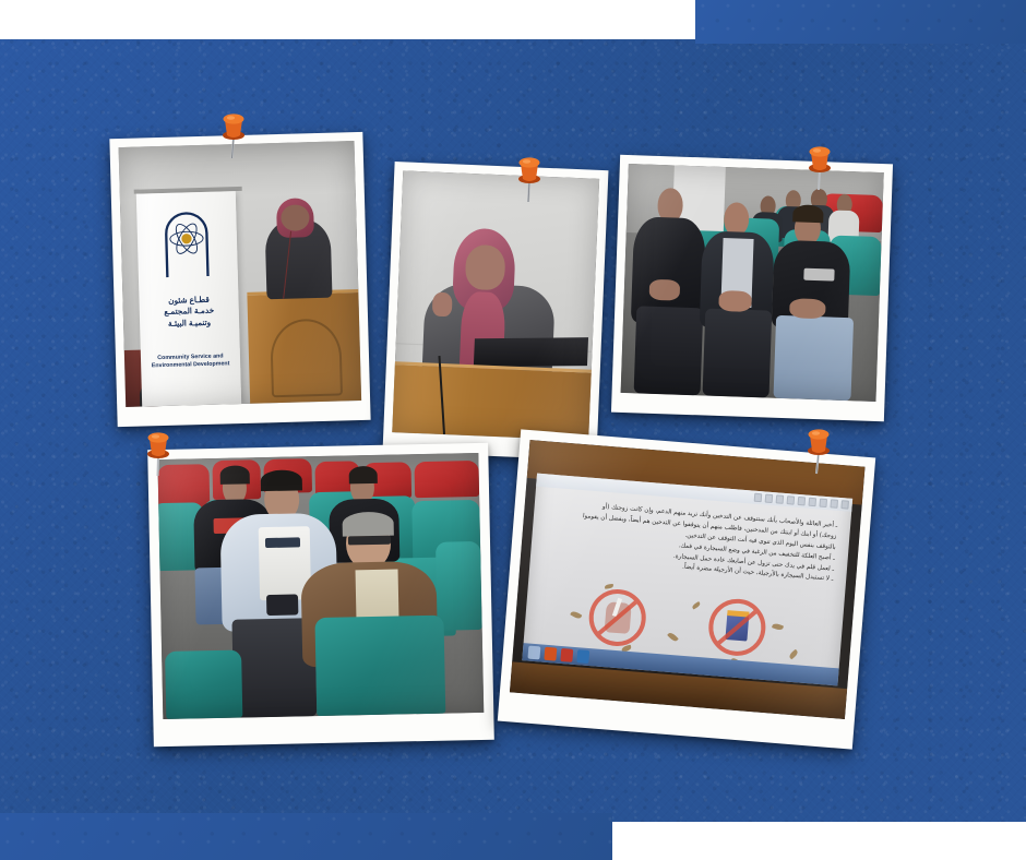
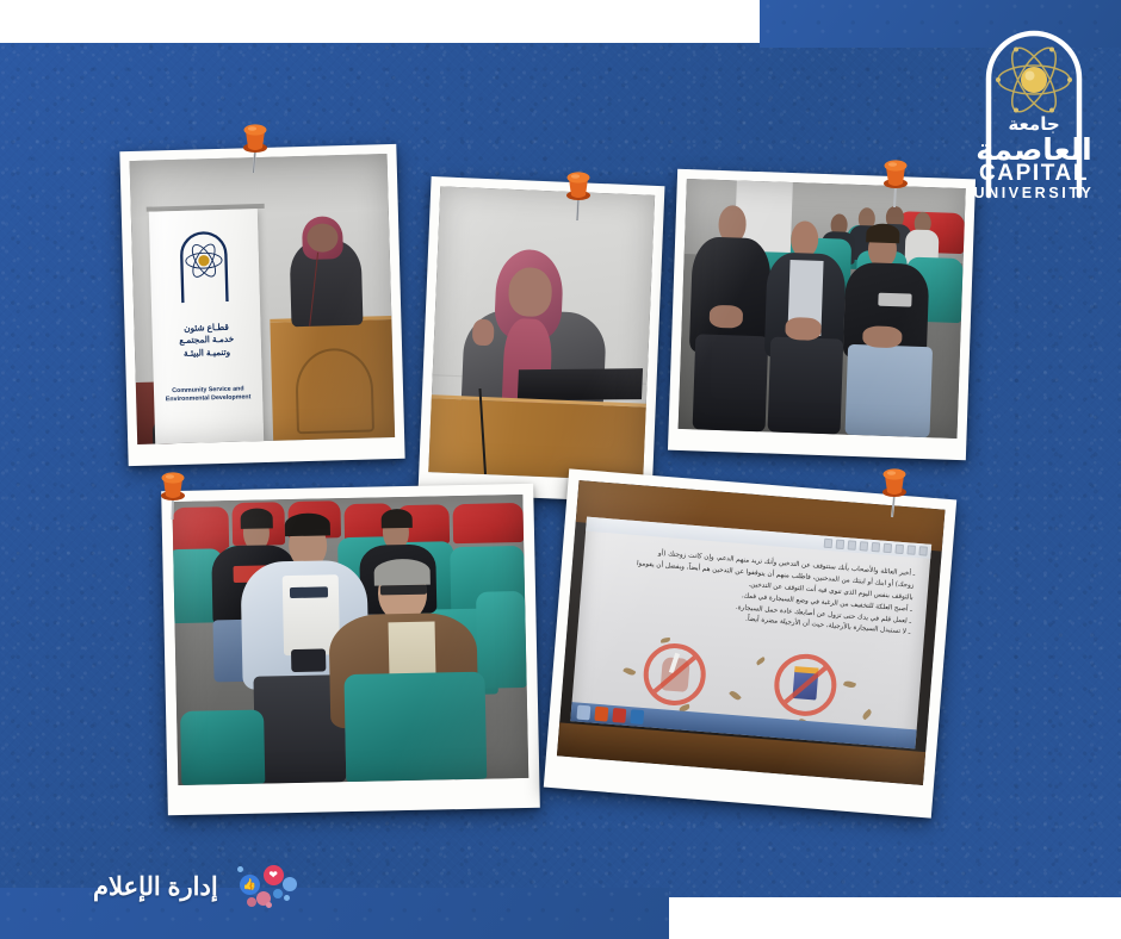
+ جامعة
+ العاصمة
+ CAPITAL
+ UNIVERSITY
+ إدارة الإعلام
+ 👍
+ ❤
